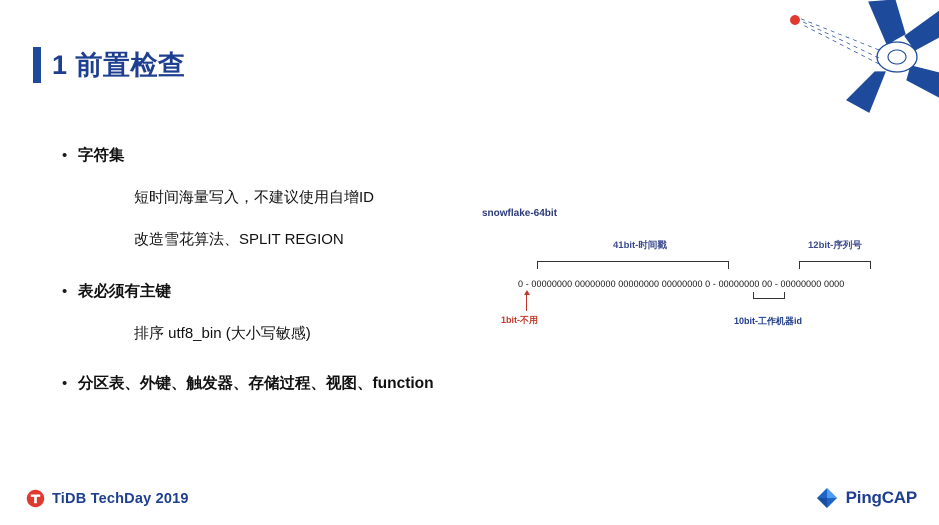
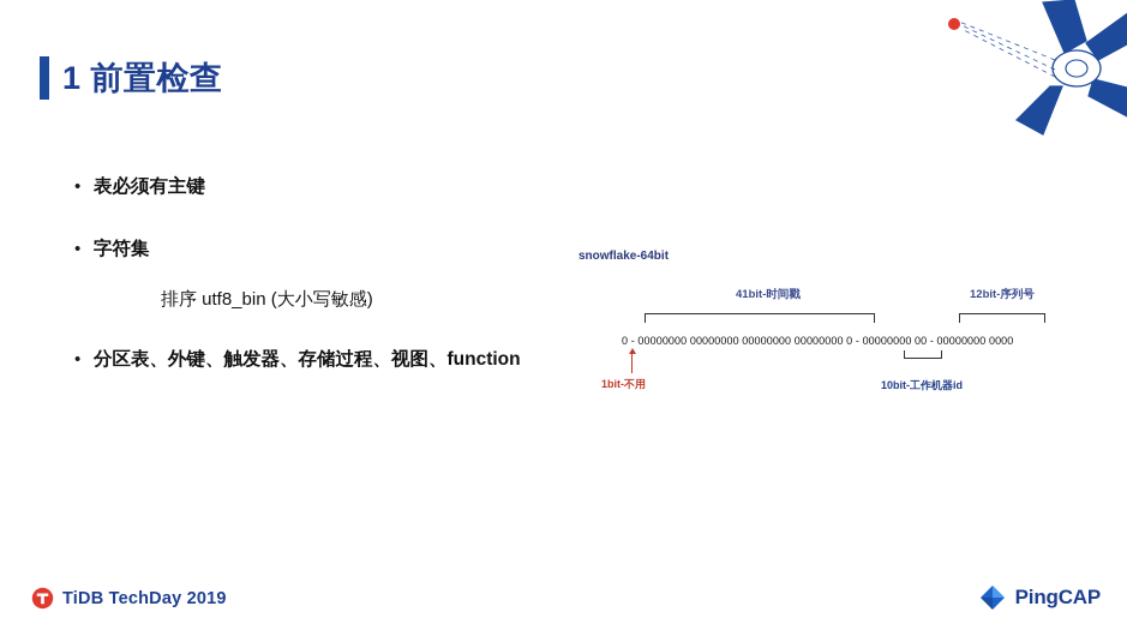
  1 前置检查
  •
- 字符集
+ 表必须有主键
- 短时间海量写入，不建议使用自增ID
- 改造雪花算法、SPLIT REGION
  •
- 表必须有主键
+ 字符集
  排序 utf8_bin (大小写敏感)
  •
  分区表、外键、触发器、存储过程、视图、function
  snowflake-64bit
  41bit-时间戳
  12bit-序列号
  0 - 00000000 00000000 00000000 00000000 0 - 00000000 00 - 00000000 0000
  1bit-不用
  10bit-工作机器id
  TiDB TechDay 2019
  PingCAP
